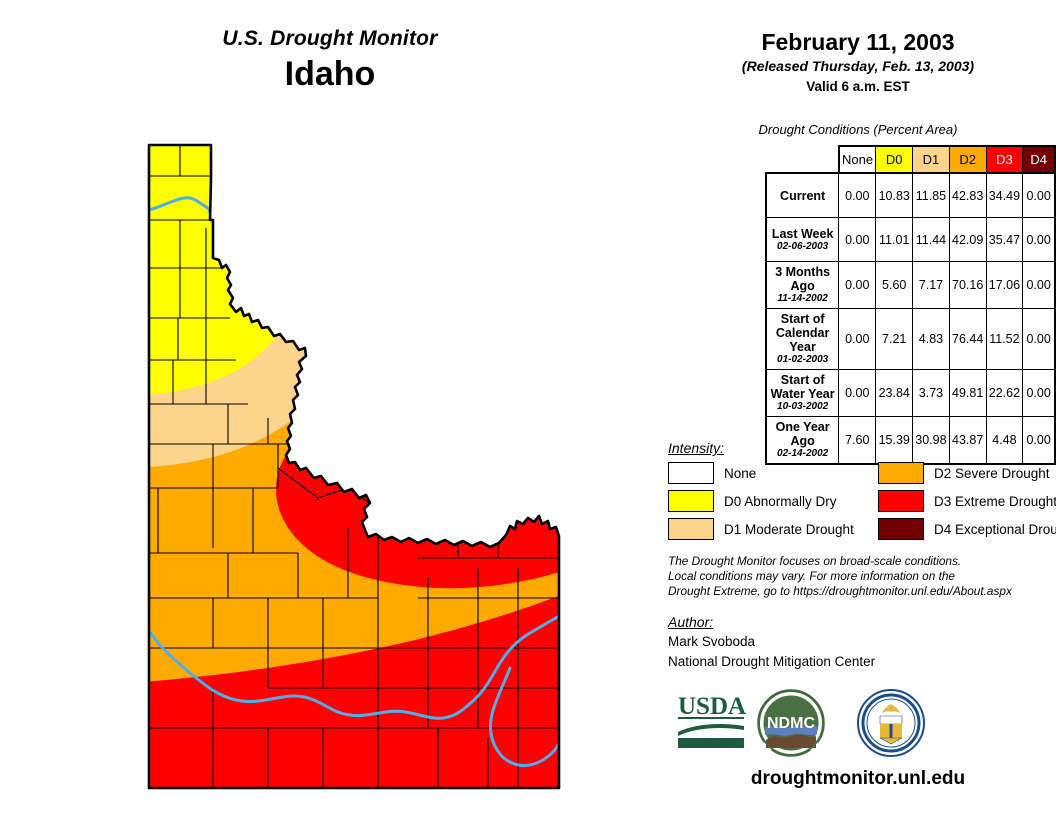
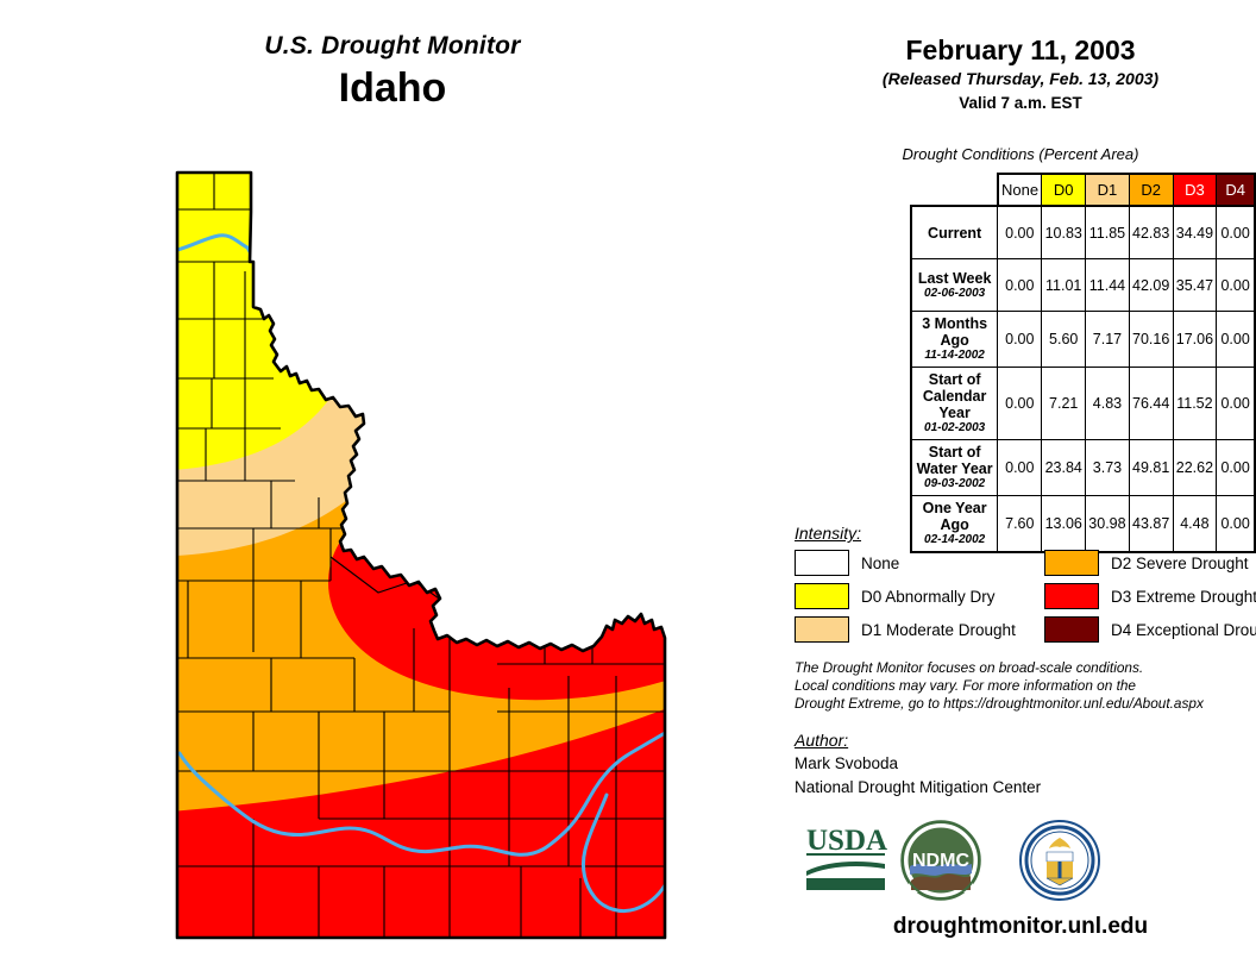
  U.S. Drought Monitor
  Idaho
  February 11, 2003
  (Released Thursday, Feb. 13, 2003)
- Valid 6 a.m. EST
+ Valid 7 a.m. EST
  Drought Conditions (Percent Area)
  	None	D0	D1	D2	D3	D4
  Current	0.00	10.83	11.85	42.83	34.49	0.00
  Last Week02-06-2003	0.00	11.01	11.44	42.09	35.47	0.00
  3 Months Ago11-14-2002	0.00	5.60	7.17	70.16	17.06	0.00
  Start ofCalendar Year01-02-2003	0.00	7.21	4.83	76.44	11.52	0.00
- Start ofWater Year10-03-2002	0.00	23.84	3.73	49.81	22.62	0.00
+ Start ofWater Year09-03-2002	0.00	23.84	3.73	49.81	22.62	0.00
- One Year Ago02-14-2002	7.60	15.39	30.98	43.87	4.48	0.00
+ One Year Ago02-14-2002	7.60	13.06	30.98	43.87	4.48	0.00
  Intensity:
  None
  D2 Severe Drought
  D0 Abnormally Dry
  D3 Extreme Drought
  D1 Moderate Drought
  D4 Exceptional Drou
  The Drought Monitor focuses on broad-scale conditions.
  Local conditions may vary. For more information on the
  Drought Extreme, go to https://droughtmonitor.unl.edu/About.aspx
  Author:
  Mark Svoboda
  National Drought Mitigation Center
  USDA
  NDMC
  droughtmonitor.unl.edu
